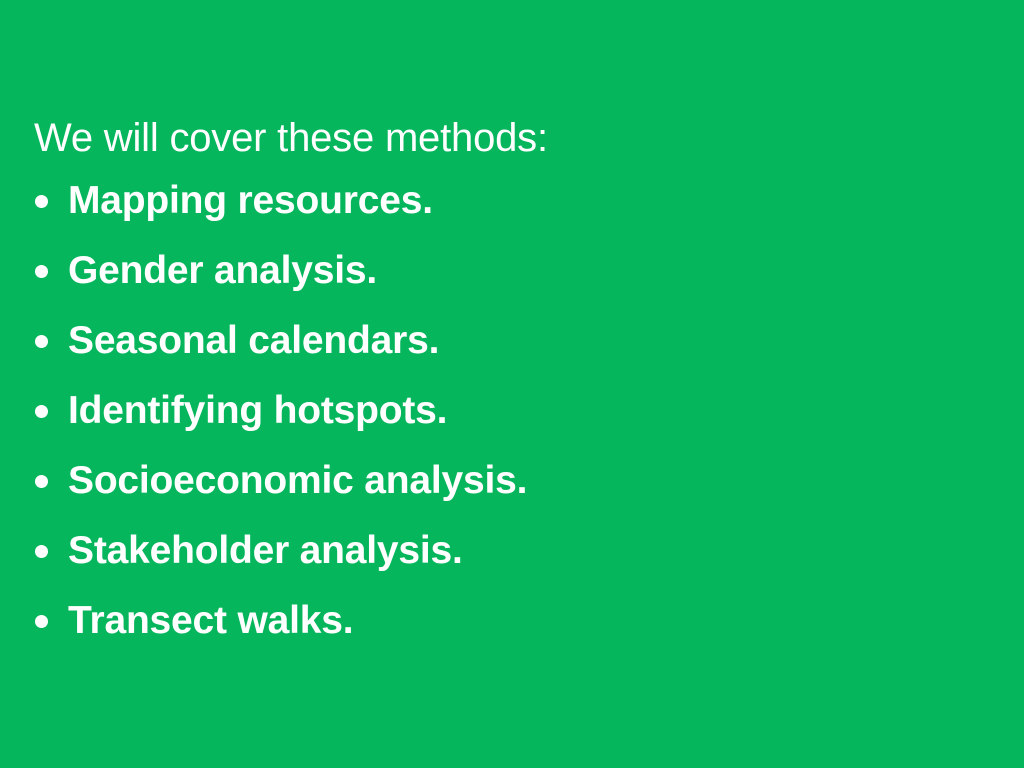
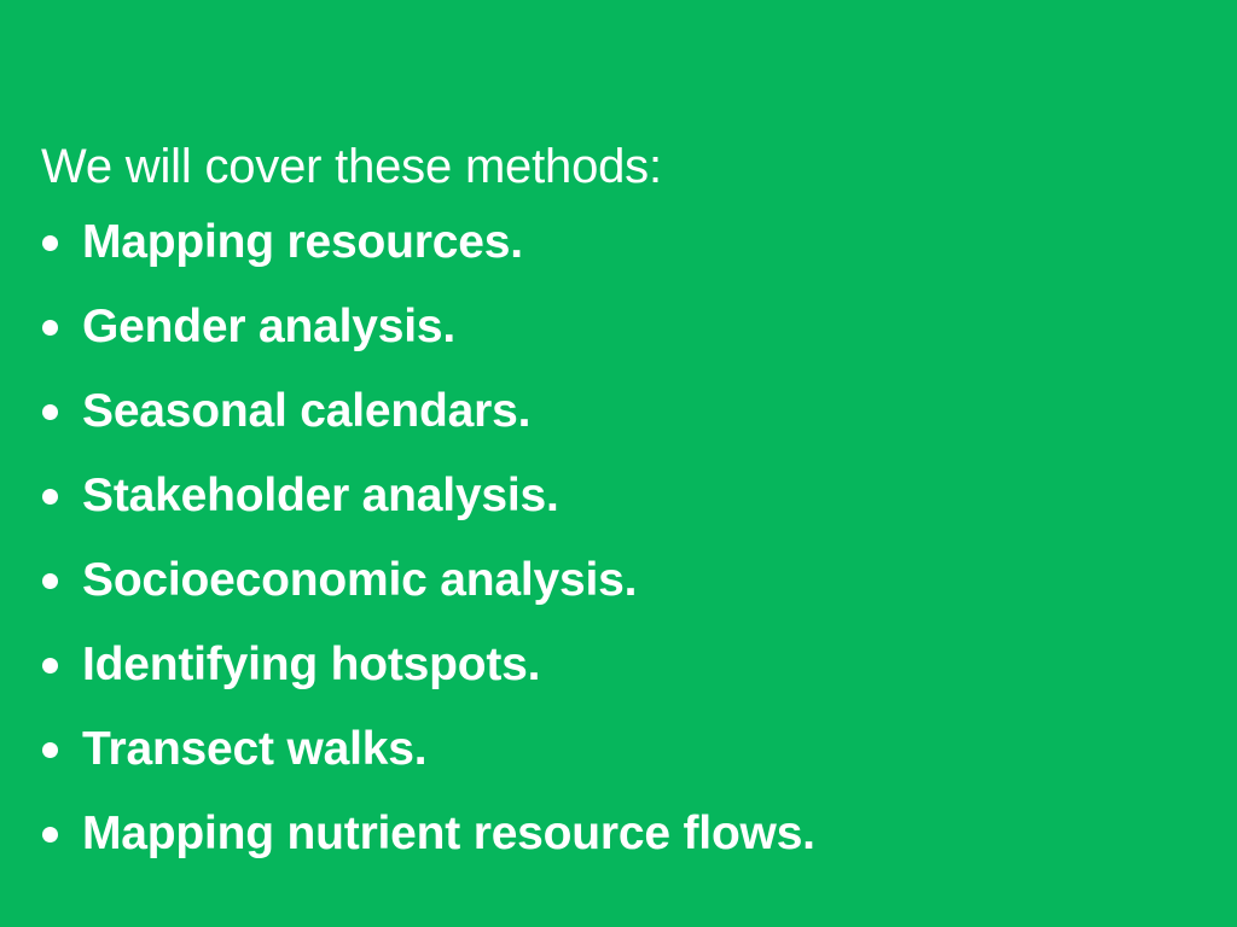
  We will cover these methods:
  Mapping resources.
  Gender analysis.
  Seasonal calendars.
- Identifying hotspots.
+ Stakeholder analysis.
  Socioeconomic analysis.
- Stakeholder analysis.
+ Identifying hotspots.
  Transect walks.
+ Mapping nutrient resource flows.
